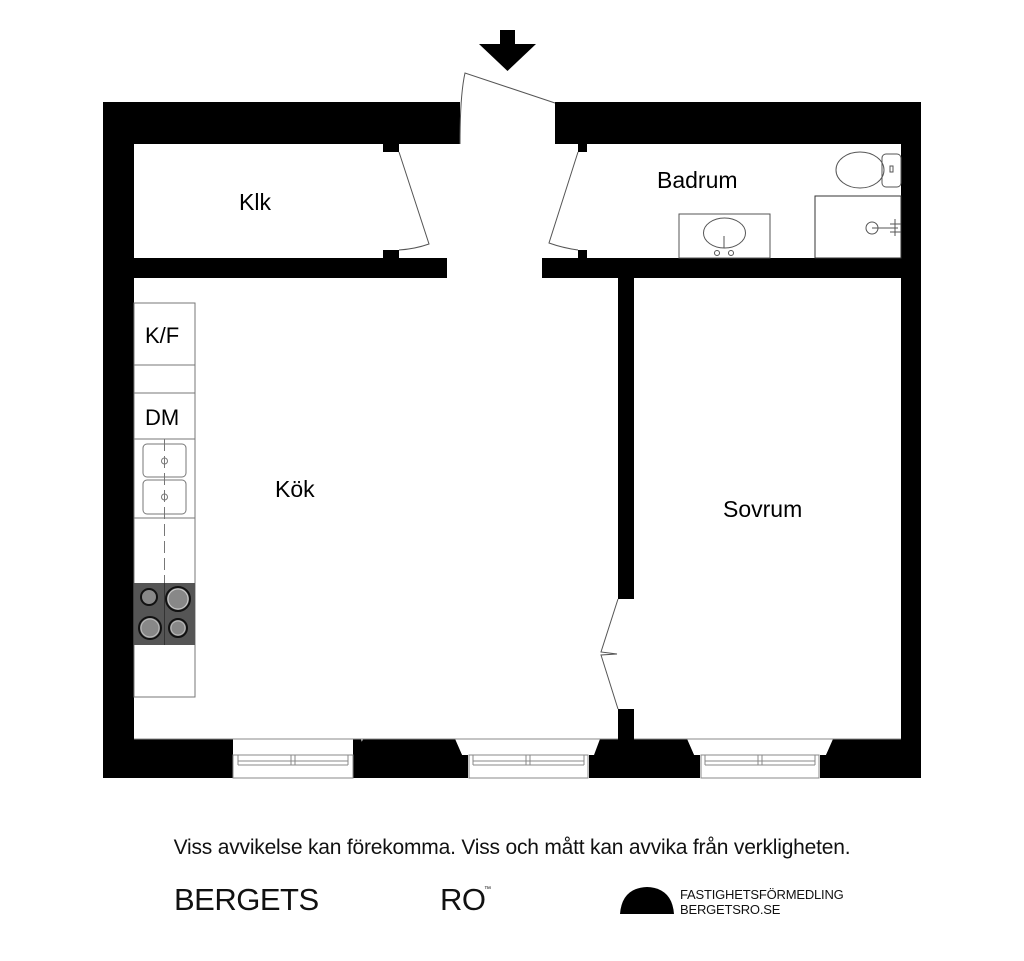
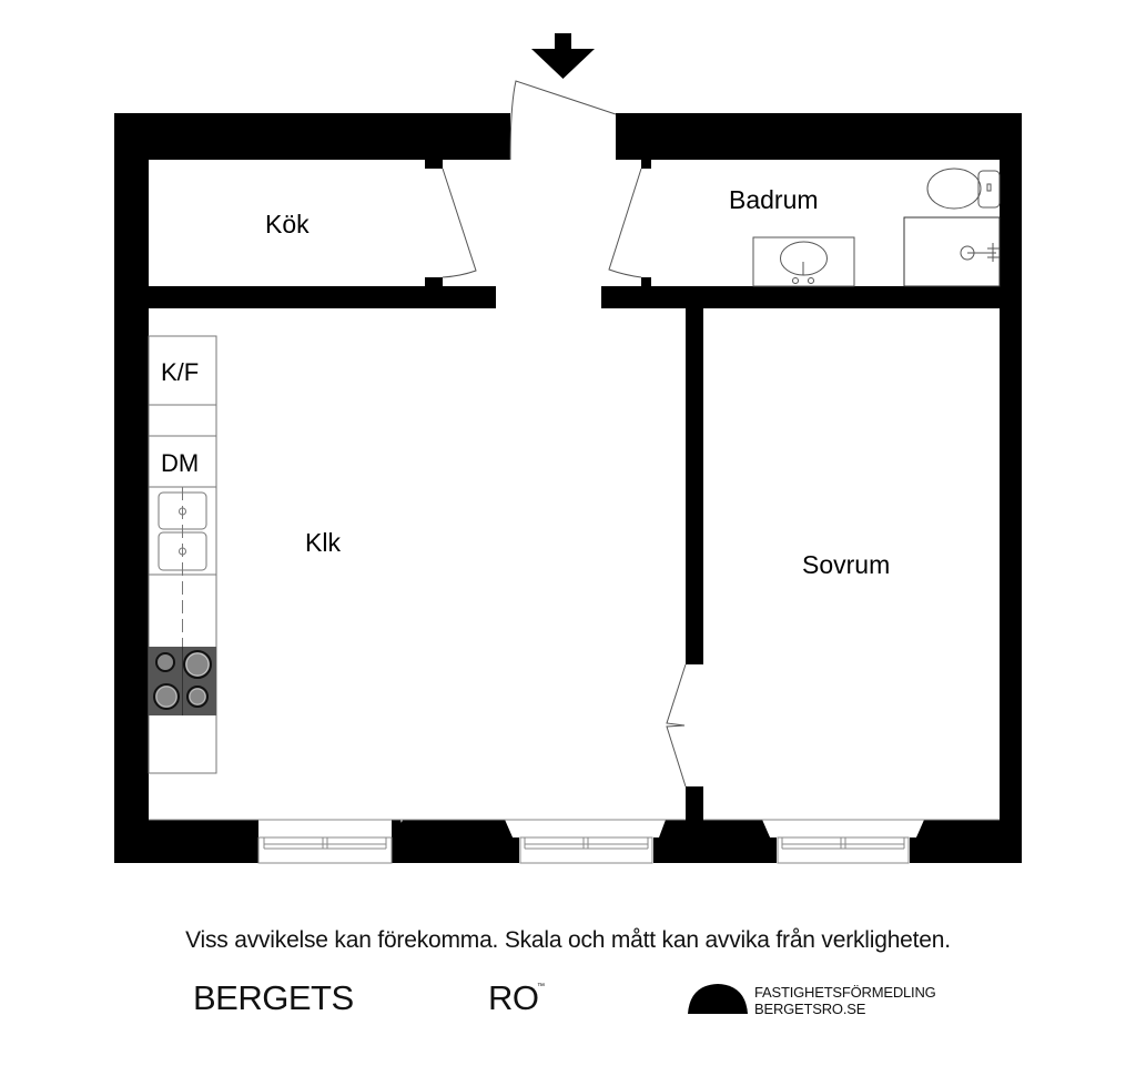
- Klk
+ Kök
  Badrum
- Kök
+ Klk
  Sovrum
  K/F
  DM
- Viss avvikelse kan förekomma. Viss och mått kan avvika från verkligheten.
+ Viss avvikelse kan förekomma. Skala och mått kan avvika från verkligheten.
  BERGETS
  RO
  FASTIGHETSFÖRMEDLING
  BERGETSRO.SE
